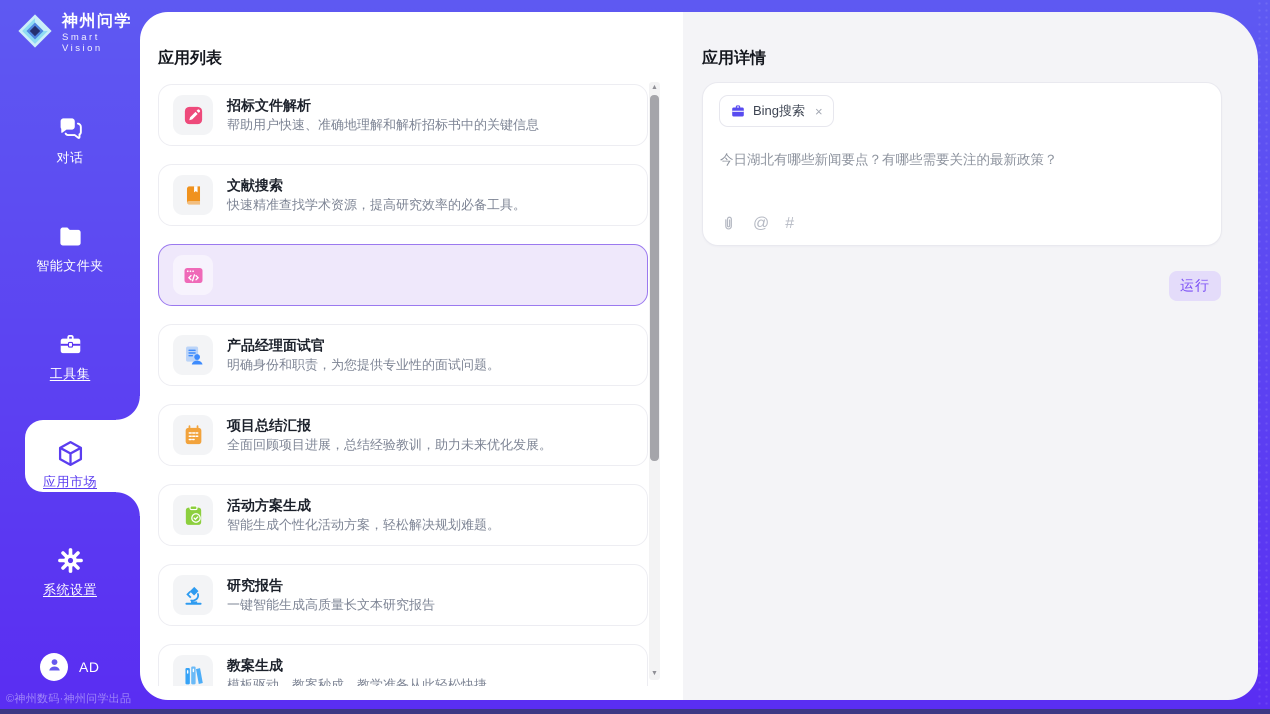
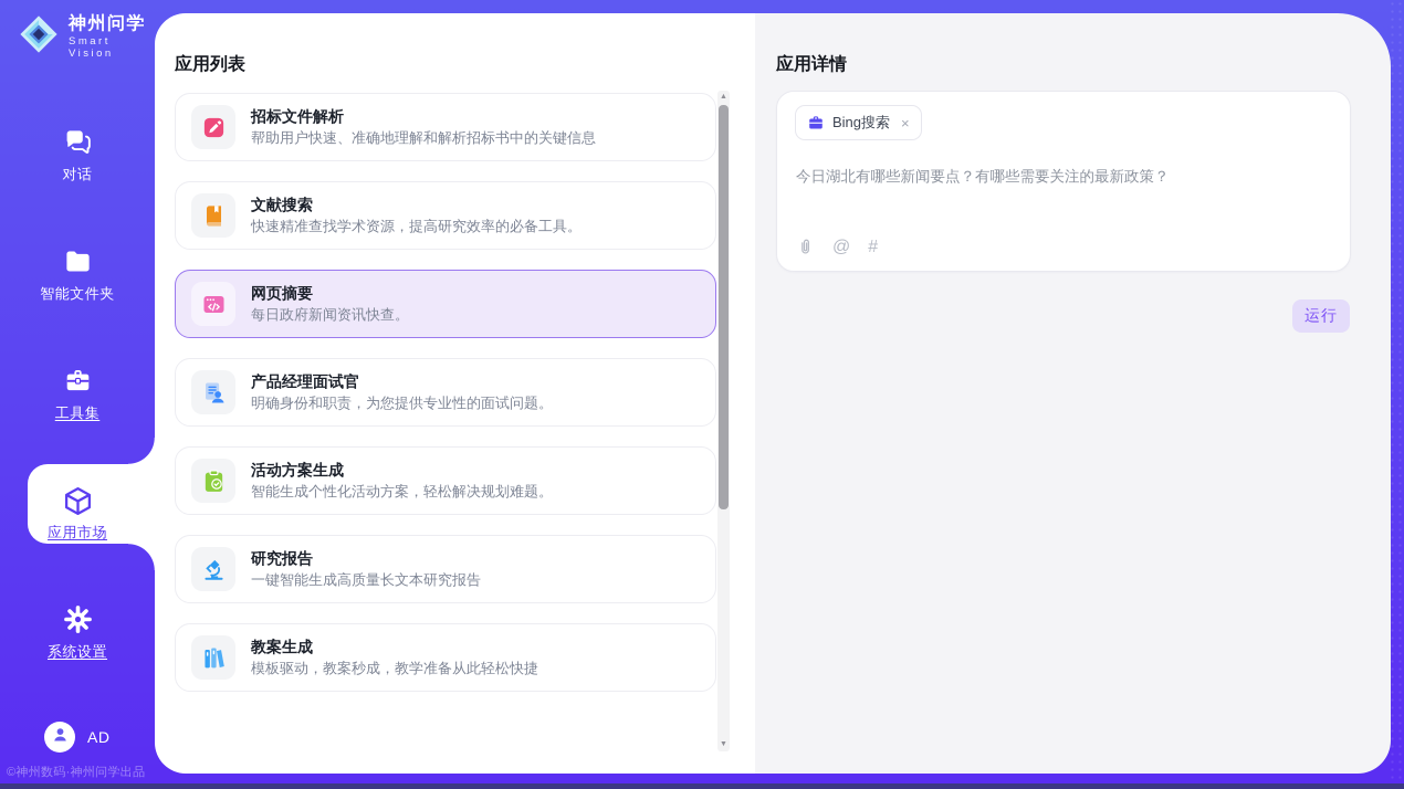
  神州问学
  Smart Vision
  对话
  智能文件夹
  工具集
  应用市场
  系统设置
  AD
  ©神州数码·神州问学出品
  应用列表
  招标文件解析
  帮助用户快速、准确地理解和解析招标书中的关键信息
  文献搜索
  快速精准查找学术资源，提高研究效率的必备工具。
+ 网页摘要
+ 每日政府新闻资讯快查。
  产品经理面试官
  明确身份和职责，为您提供专业性的面试问题。
- 项目总结汇报
- 全面回顾项目进展，总结经验教训，助力未来优化发展。
  活动方案生成
  智能生成个性化活动方案，轻松解决规划难题。
  研究报告
  一键智能生成高质量长文本研究报告
  教案生成
  模板驱动，教案秒成，教学准备从此轻松快捷
  应用详情
  Bing搜索
  ×
  今日湖北有哪些新闻要点？有哪些需要关注的最新政策？
  @
  #
  运行
